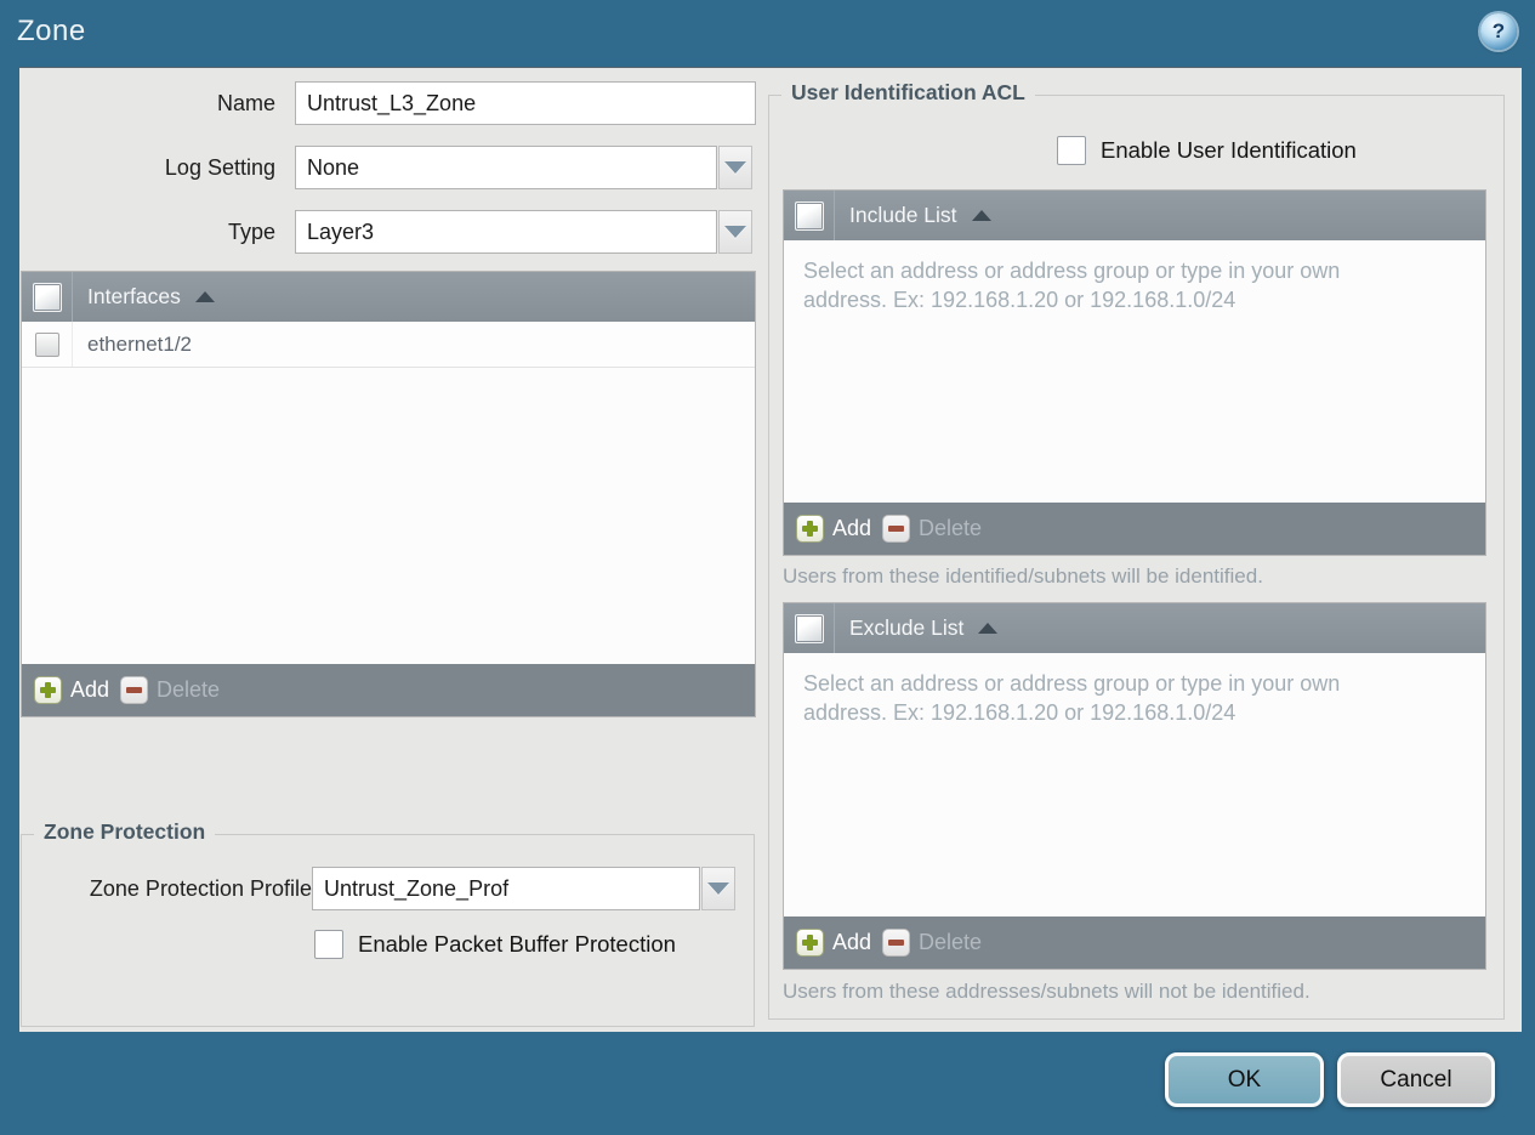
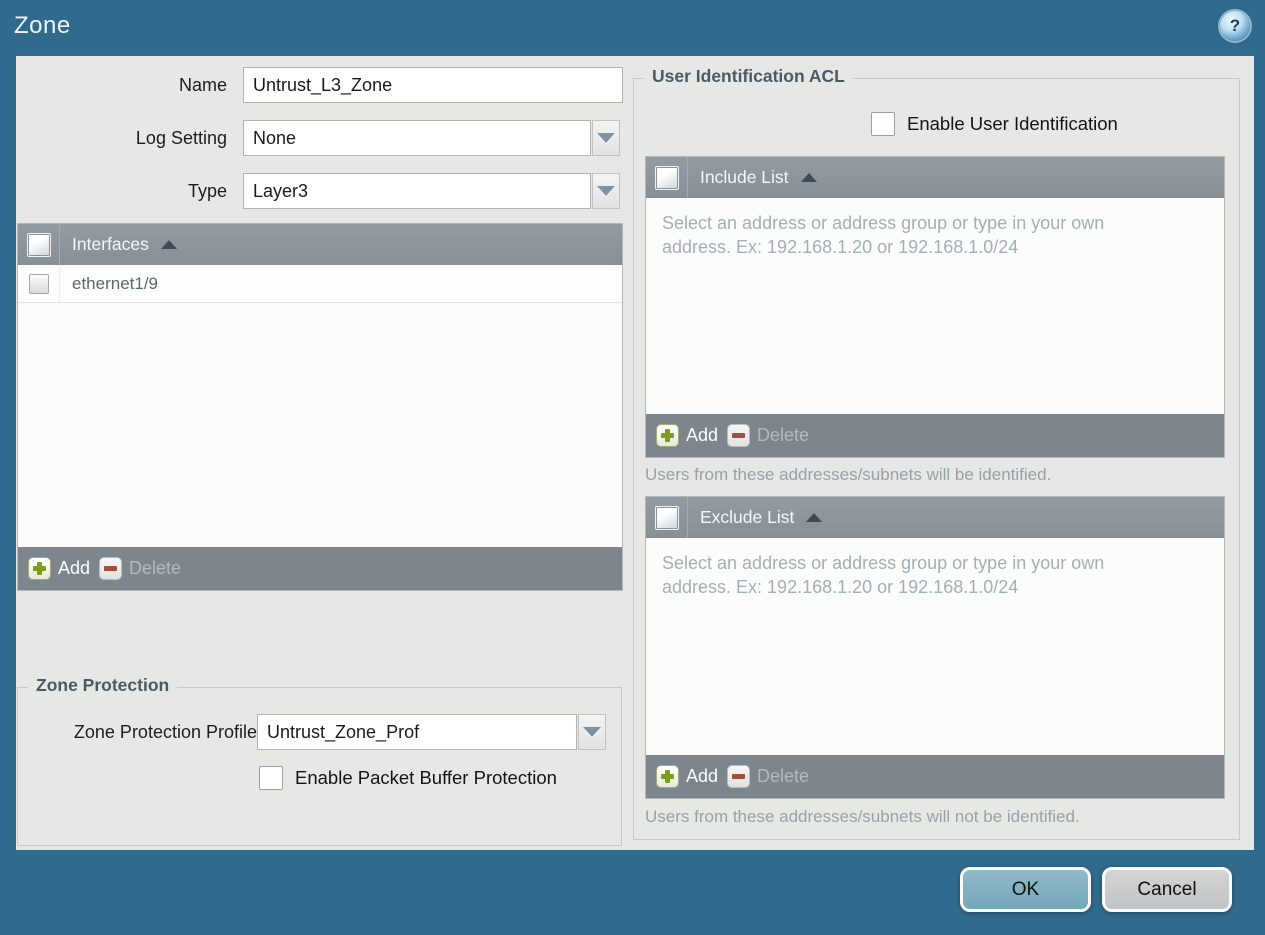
  Zone
  ?
  Name
  Untrust_L3_Zone
  Log Setting
  None
  Type
  Layer3
  Interfaces
- ethernet1/2
+ ethernet1/9
  Add
  Delete
  Zone Protection
  Zone Protection Profile
  Untrust_Zone_Prof
  Enable Packet Buffer Protection
  User Identification ACL
  Enable User Identification
  Include List
  Select an address or address group or type in your own address. Ex: 192.168.1.20 or 192.168.1.0/24
  Add
  Delete
- Users from these identified/subnets will be identified.
+ Users from these addresses/subnets will be identified.
  Exclude List
  Select an address or address group or type in your own address. Ex: 192.168.1.20 or 192.168.1.0/24
  Add
  Delete
  Users from these addresses/subnets will not be identified.
  OK
  Cancel
